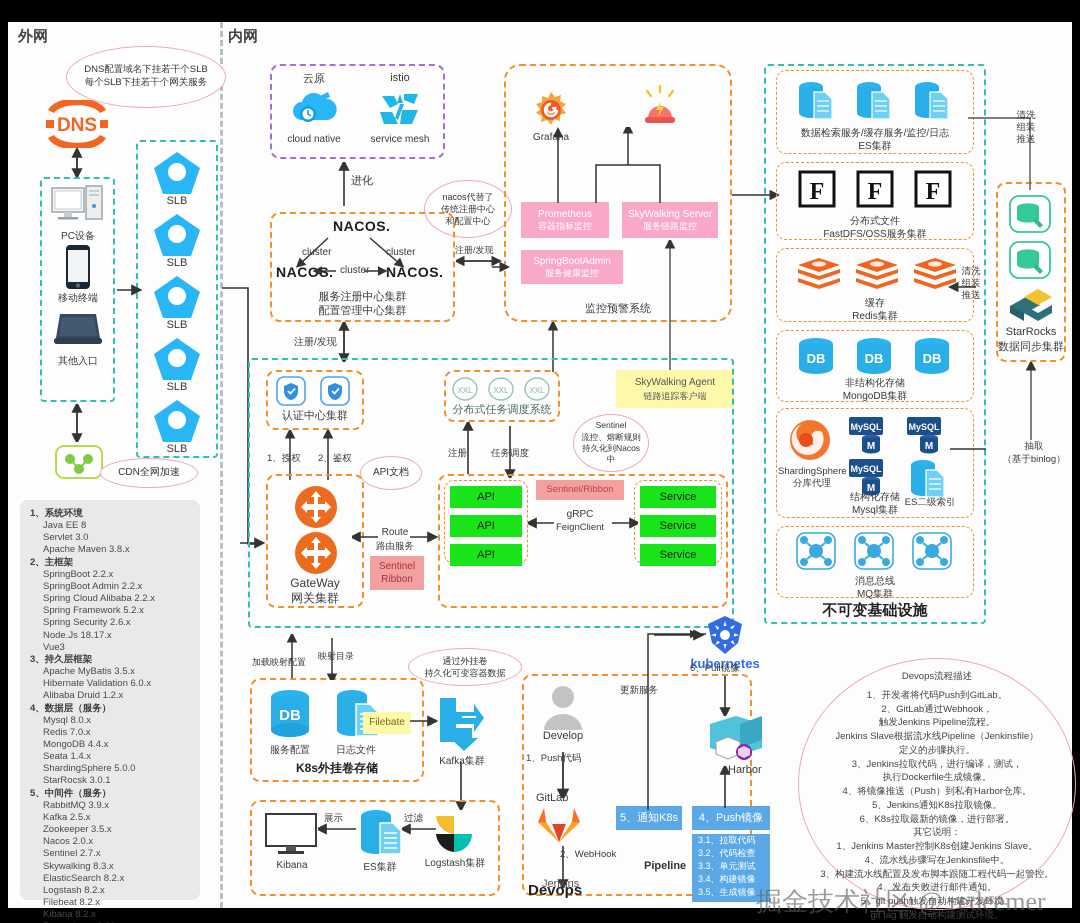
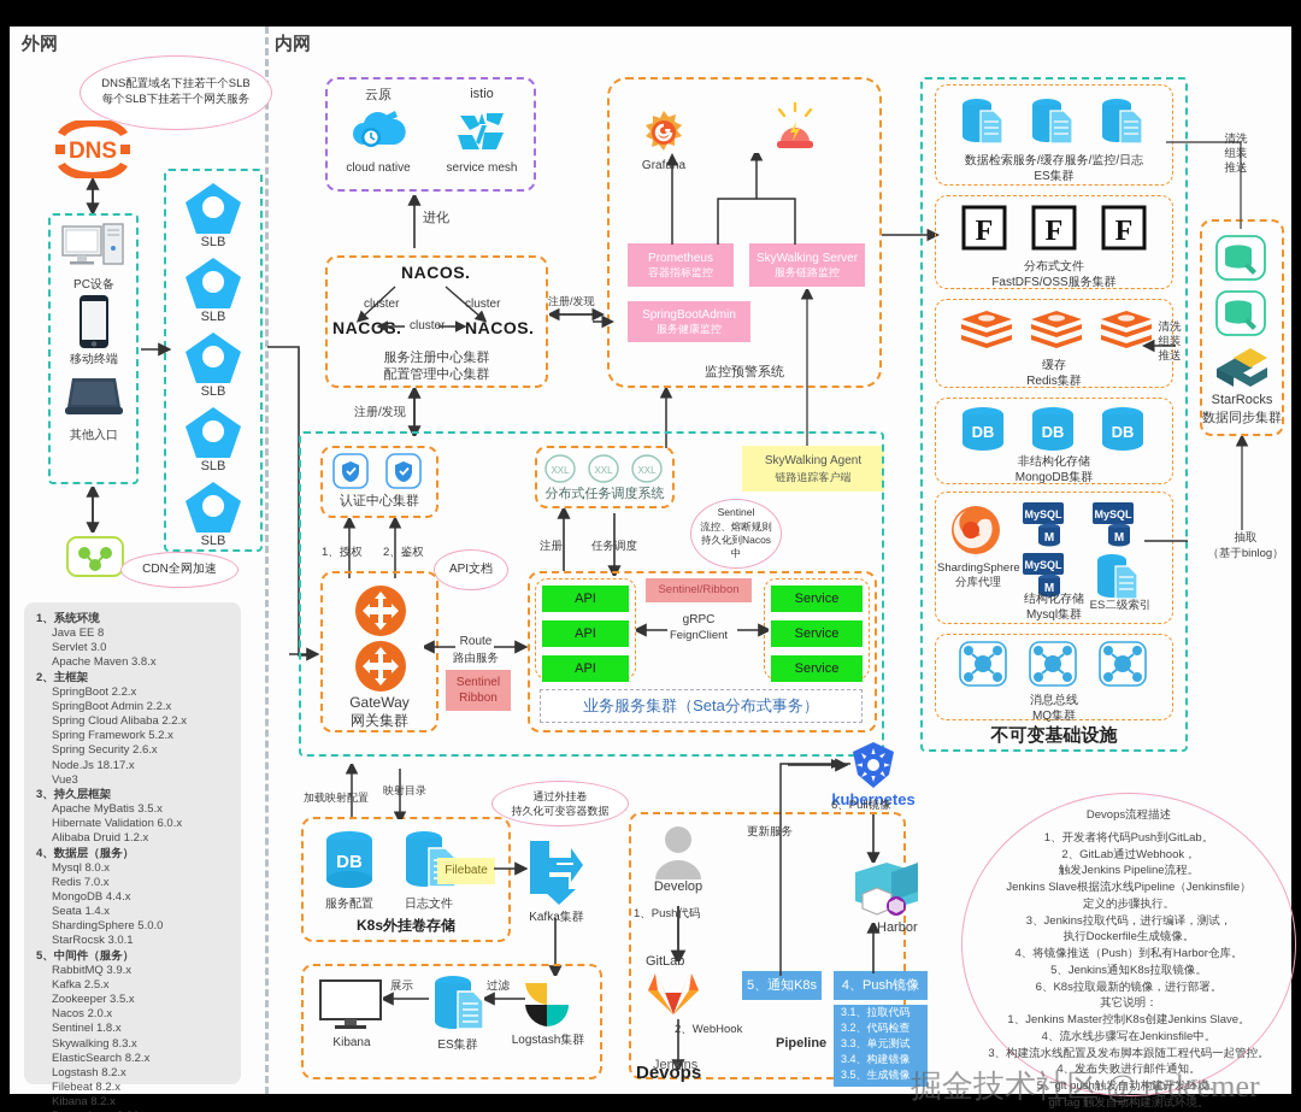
  外网
  内网
  DNS配置域名下挂若干个SLB
  每个SLB下挂若干个网关服务
  DNS
  PC设备
  移动终端
  其他入口
  CDN全网加速
  1、系统环境
  Java EE 8
  Servlet 3.0
  Apache Maven 3.8.x
  2、主框架
  SpringBoot 2.2.x
  SpringBoot Admin 2.2.x
  Spring Cloud Alibaba 2.2.x
  Spring Framework 5.2.x
  Spring Security 2.6.x
  Node.Js 18.17.x
  Vue3
  3、持久层框架
  Apache MyBatis 3.5.x
  Hibernate Validation 6.0.x
  Alibaba Druid 1.2.x
  4、数据层（服务）
  Mysql 8.0.x
  Redis 7.0.x
  MongoDB 4.4.x
  Seata 1.4.x
  ShardingSphere 5.0.0
  StarRocsk 3.0.1
  5、中间件（服务）
  RabbitMQ 3.9.x
  Kafka 2.5.x
  Zookeeper 3.5.x
  Nacos 2.0.x
- Sentinel 2.7.x
+ Sentinel 1.8.x
  Skywalking 8.3.x
  ElasticSearch 8.2.x
  Logstash 8.2.x
  Filebeat 8.2.x
  Kibana 8.2.x
  SLB
  SLB
  SLB
  SLB
  SLB
  云原
  istio
  cloud native
  service mesh
  进化
- nacos代替了
- 传统注册中心
- 和配置中心
  NACOS.
  NACOS.
  NACOS.
  cluster
  cluster
  cluster
  服务注册中心集群
  配置管理中心集群
  注册/发现
  注册/发现
  监控预警系统
  Grafana
  Prometheus
  容器指标监控
  SkyWalking Server
  服务链路监控
  SpringBootAdmin
  服务健康监控
  SkyWalking Agent
  链路追踪客户端
  认证中心集群
  1、授权
  2、鉴权
  API文档
  GateWay
  网关集群
  Route
  路由服务
  Sentinel
  Ribbon
  XXL
  XXL
  XXL
  分布式任务调度系统
  注册
  任务调度
  Sentinel
  流控、熔断规则
  持久化到Nacos
  中
  API
  API
  API
  Service
  Service
  Service
  Sentinel/Ribbon
  gRPC
  FeignClient
+ 业务服务集群（Seta分布式事务）
  数据检索服务/缓存服务/监控/日志
  ES集群
  F
  F
  F
  分布式文件
  FastDFS/OSS服务集群
  缓存
  Redis集群
  DB
  DB
  DB
  非结构化存储
  MongoDB集群
  ShardingSphere
  分库代理
  MySQL
  M
  MySQL
  M
  MySQL
  M
  ES二级索引
  结构化存储
  Mysql集群
  消息总线
  MQ集群
  不可变基础设施
  StarRocks
  数据同步集群
  清洗
  组装
  推送
  清洗
  组装
  推送
  抽取
  （基于binlog）
  DB
  服务配置
  日志文件
  K8s外挂卷存储
  Filebate
  加载映射配置
  映射目录
  通过外挂卷
  持久化可变容器数据
  Kafka集群
  Kibana
  ES集群
  Logstash集群
  展示
  过滤
  kubernetes
  Develop
  1、Push代码
  GitLab
  2、WebHook
  Jenkins
  Devops
  5、通知K8s
  4、Push镜像
  3.1、拉取代码
  3.2、代码检查
  3.3、单元测试
  3.4、构建镜像
  3.5、生成镜像
  Pipeline
  Harbor
  6、Pull镜像
  更新服务
  Devops流程描述
  1、开发者将代码Push到GitLab。
  2、GitLab通过Webhook，
  触发Jenkins Pipeline流程。
  Jenkins Slave根据流水线Pipeline（Jenkinsfile）
  定义的步骤执行。
  3、Jenkins拉取代码，进行编译，测试，
  执行Dockerfile生成镜像。
  4、将镜像推送（Push）到私有Harbor仓库。
  5、Jenkins通知K8s拉取镜像。
  6、K8s拉取最新的镜像，进行部署。
  其它说明：
  1、Jenkins Master控制K8s创建Jenkins Slave。
  4、流水线步骤写在Jenkinsfile中。
  3、构建流水线配置及发布脚本跟随工程代码一起管控。
  4、发布失败进行邮件通知。
  5、git push触发自动构建开发环境。
  git tag 触发自动构建测试环境。
  掘金技术社区 @ redeemer
